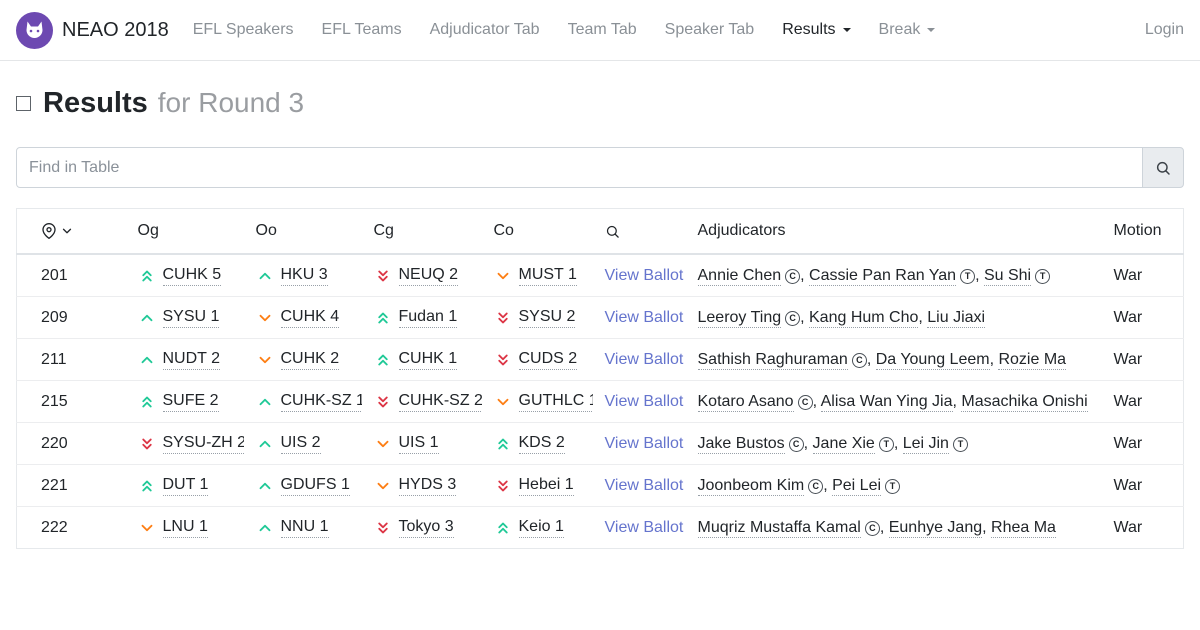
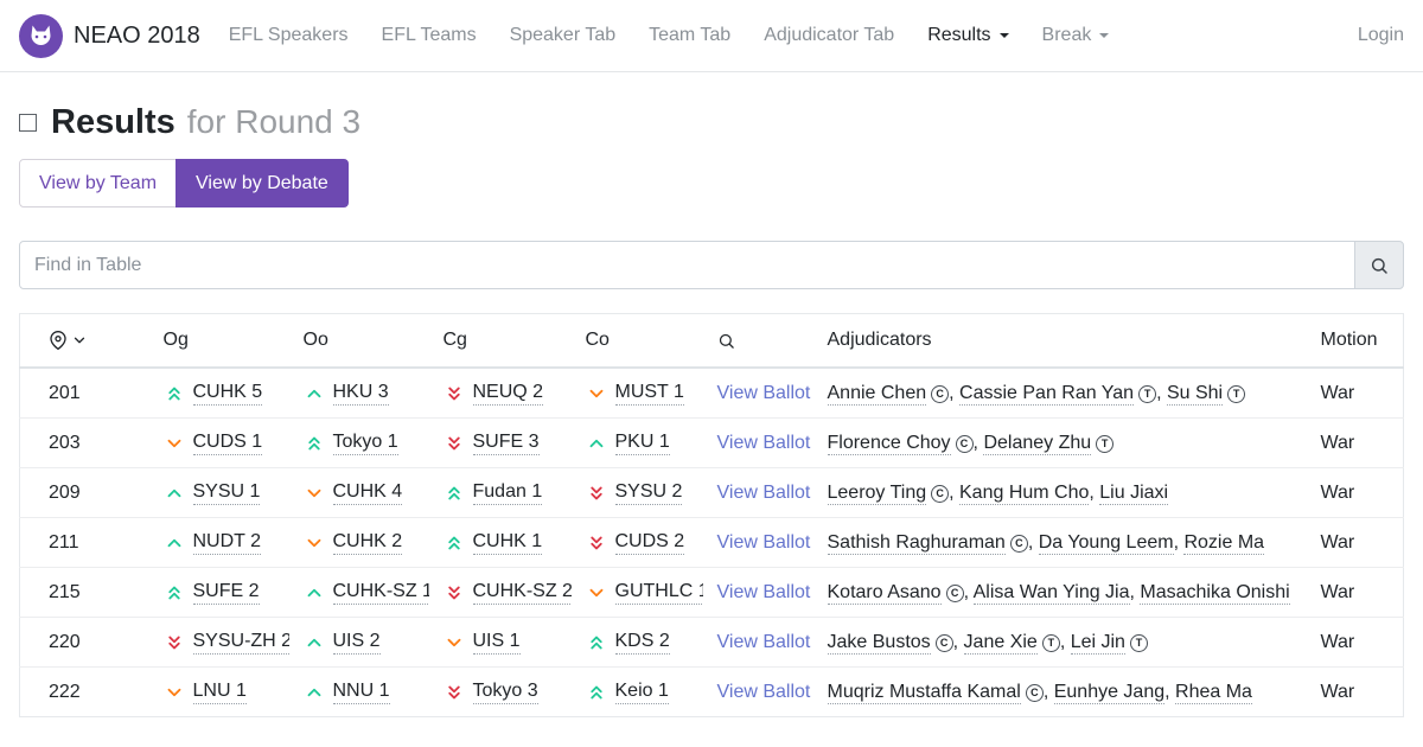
  NEAO 2018
  EFL Speakers
  EFL Teams
- Adjudicator Tab
+ Speaker Tab
  Team Tab
- Speaker Tab
+ Adjudicator Tab
  Results
  Break
  Login
  Results
  for Round 3
+ View by Team
+ View by Debate
  Find in Table
  	Og	Oo	Cg	Co		Adjudicators	Motion
  201	CUHK 5	HKU 3	NEUQ 2	MUST 1	View Ballot	Annie Chen C , Cassie Pan Ran Yan T , Su Shi T	War
+ 203	CUDS 1	Tokyo 1	SUFE 3	PKU 1	View Ballot	Florence Choy C , Delaney Zhu T	War
  209	SYSU 1	CUHK 4	Fudan 1	SYSU 2	View Ballot	Leeroy Ting C , Kang Hum Cho, Liu Jiaxi	War
  211	NUDT 2	CUHK 2	CUHK 1	CUDS 2	View Ballot	Sathish Raghuraman C , Da Young Leem, Rozie Ma	War
  215	SUFE 2	CUHK-SZ 1	CUHK-SZ 2	GUTHLC	View Ballot	Kotaro Asano C , Alisa Wan Ying Jia, Masachika Onishi	War
  220	SYSU-ZH 2	UIS 2	UIS 1	KDS 2	View Ballot	Jake Bustos C , Jane Xie T , Lei Jin T	War
- 221	DUT 1	GDUFS 1	HYDS 3	Hebei 1	View Ballot	Joonbeom Kim C , Pei Lei T	War
  222	LNU 1	NNU 1	Tokyo 3	Keio 1	View Ballot	Muqriz Mustaffa Kamal C , Eunhye Jang, Rhea Ma	War
